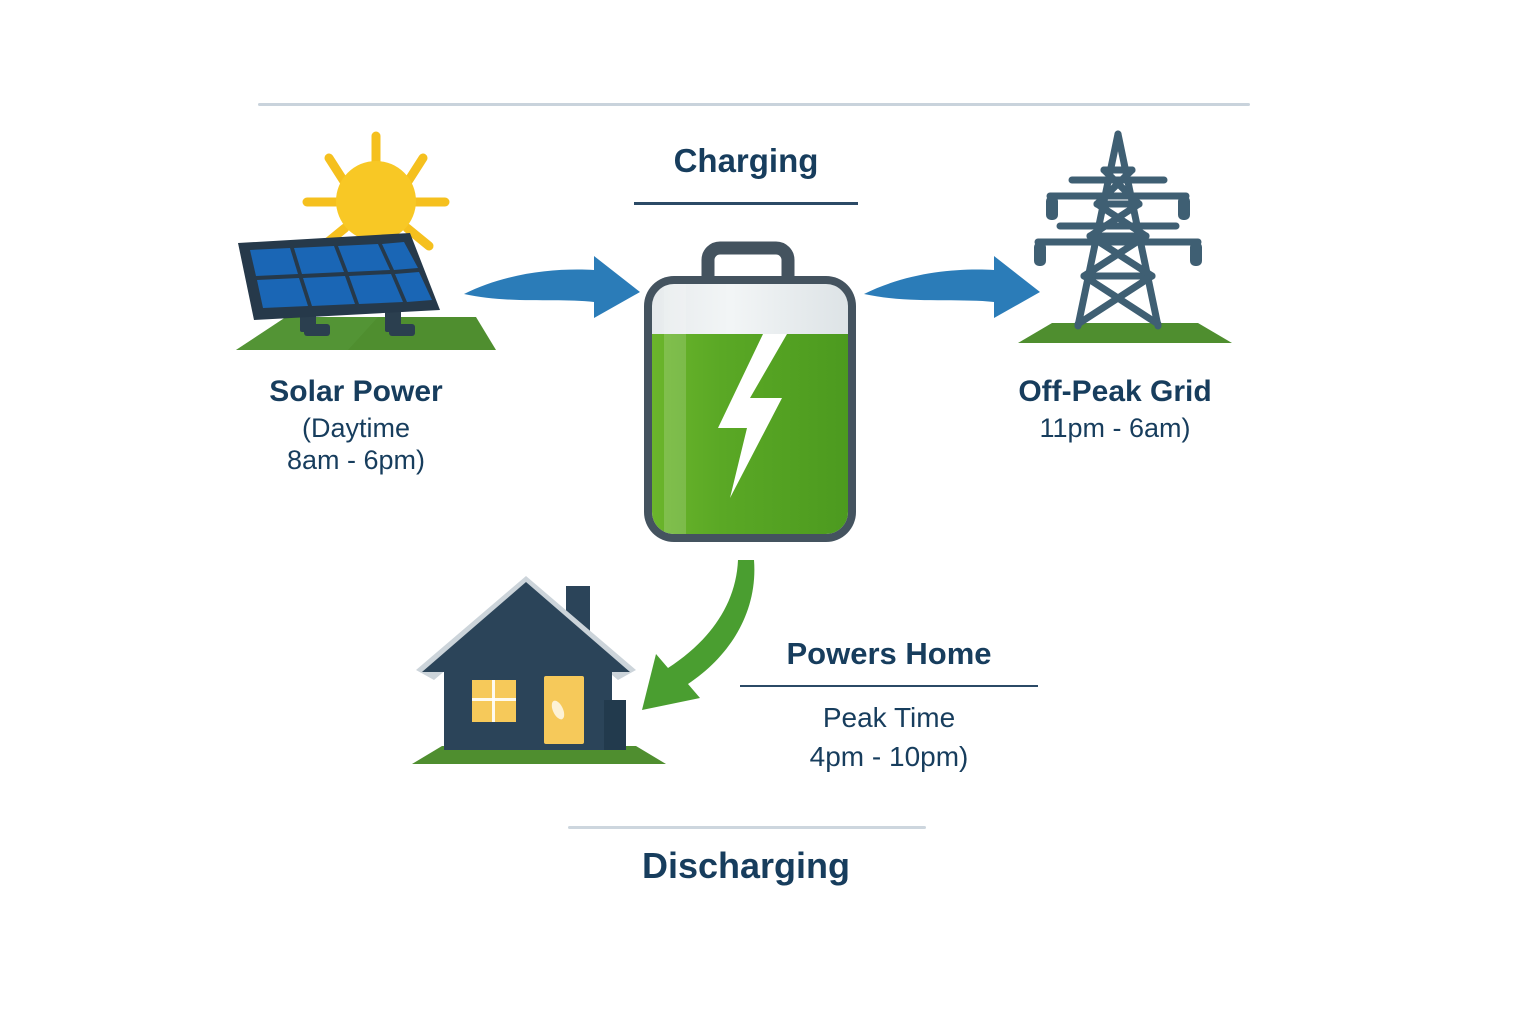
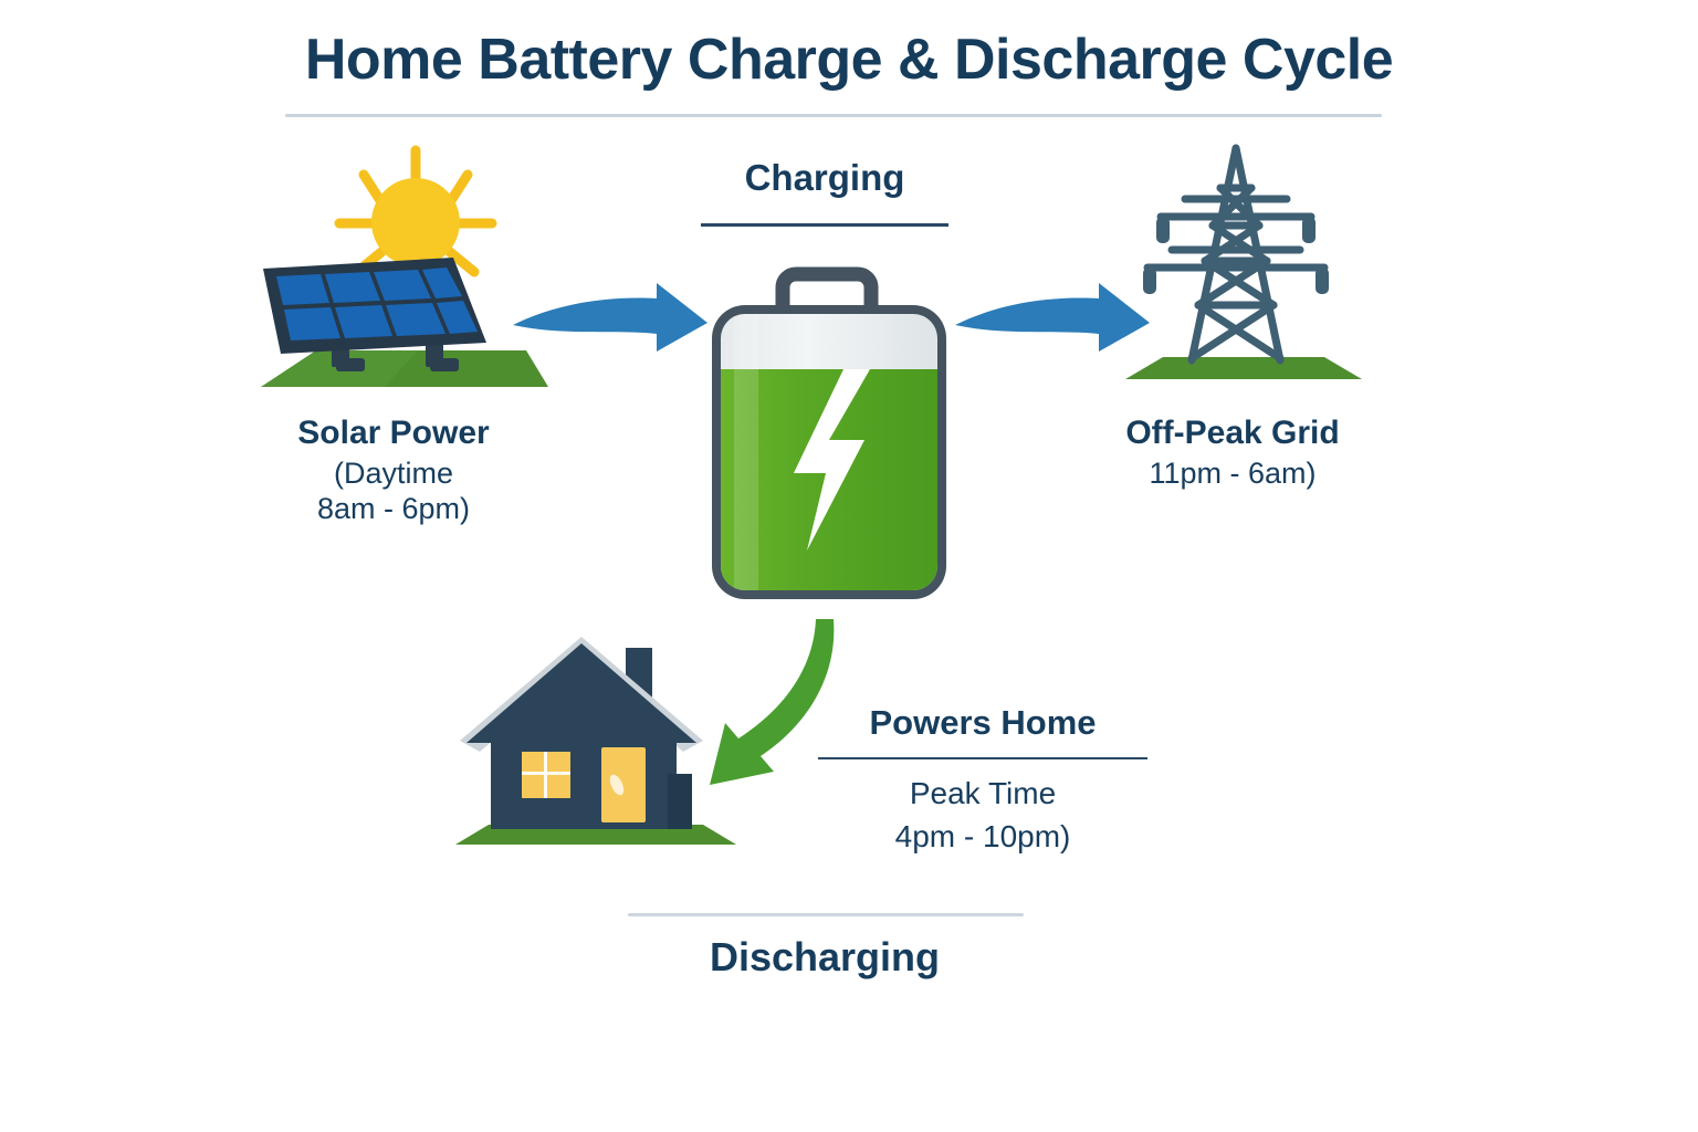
+ Home Battery Charge & Discharge Cycle
  Charging
  Solar Power
  (Daytime
  8am - 6pm)
  Off-Peak Grid
  11pm - 6am)
  Powers Home
  Peak Time
  4pm - 10pm)
  Discharging
